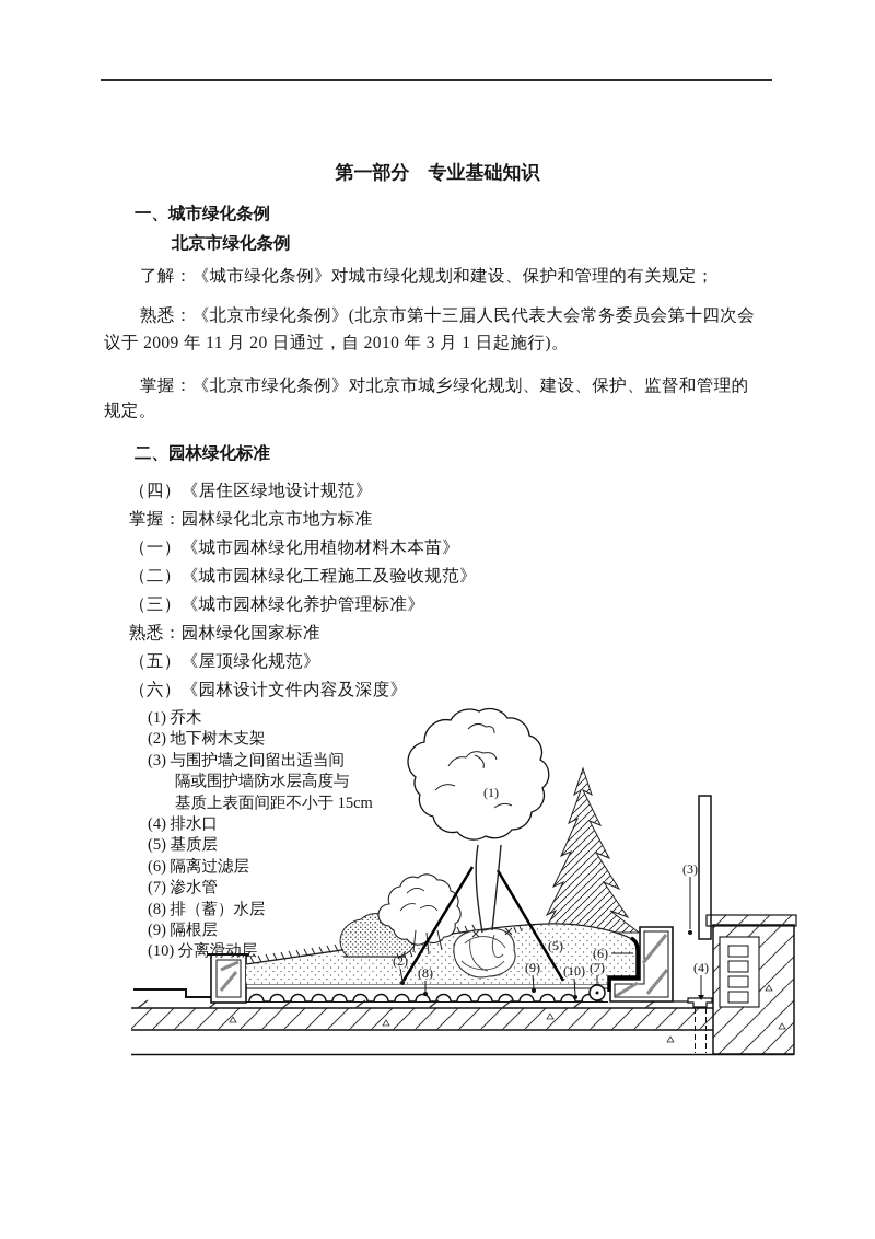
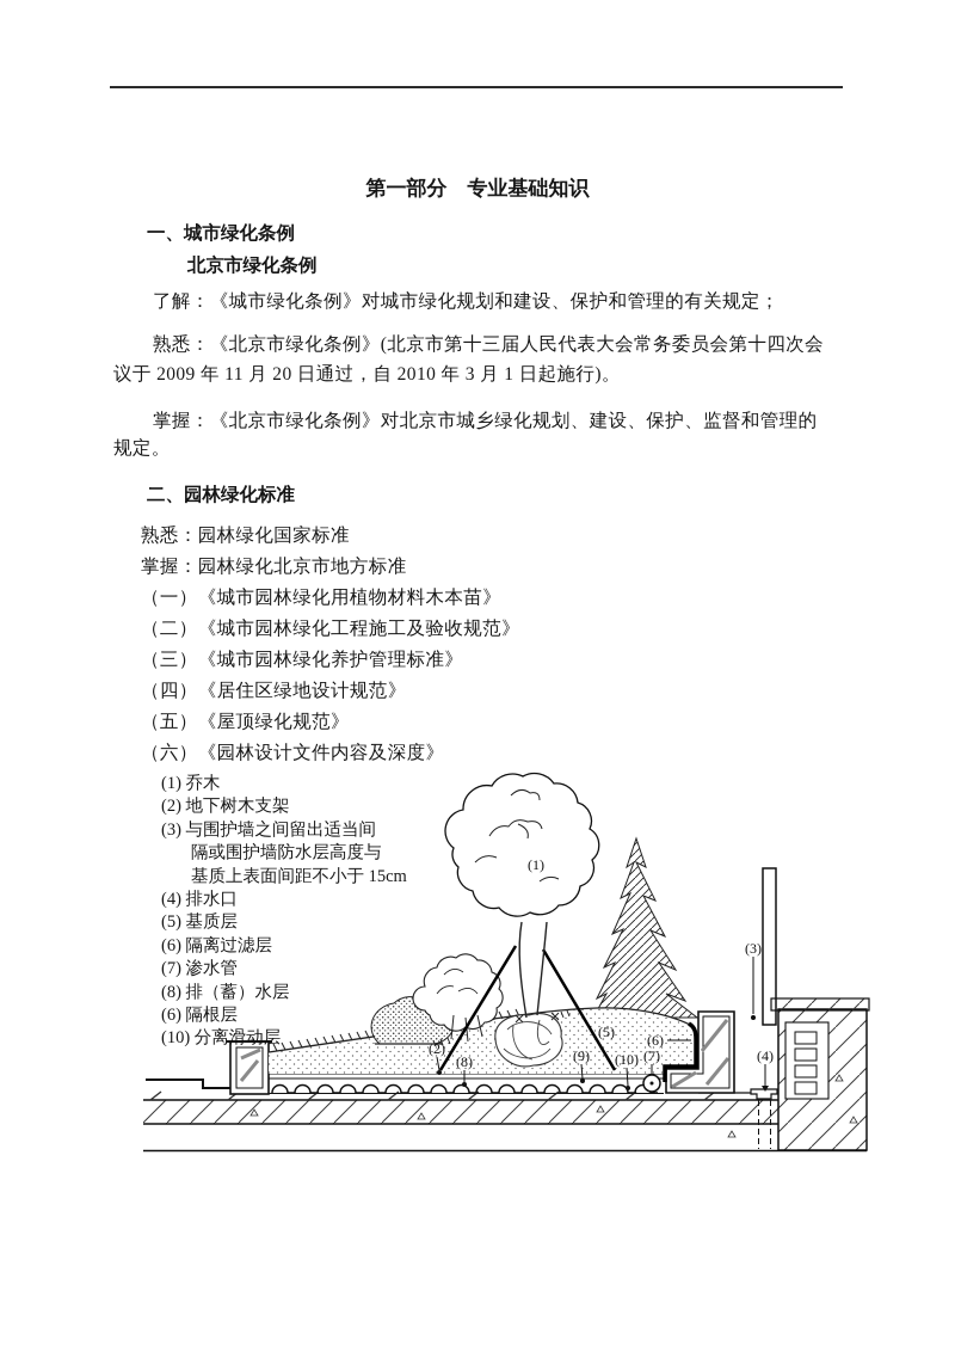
  第一部分 专业基础知识
  一、城市绿化条例
  北京市绿化条例
  了解：《城市绿化条例》对城市绿化规划和建设、保护和管理的有关规定；
  熟悉：《北京市绿化条例》(北京市第十三届人民代表大会常务委员会第十四次会
  议于 2009 年 11 月 20 日通过，自 2010 年 3 月 1 日起施行)。
  掌握：《北京市绿化条例》对北京市城乡绿化规划、建设、保护、监督和管理的
  规定。
  二、园林绿化标准
- （四）《居住区绿地设计规范》
+ 熟悉：园林绿化国家标准
  掌握：园林绿化北京市地方标准
  （一）《城市园林绿化用植物材料木本苗》
  （二）《城市园林绿化工程施工及验收规范》
  （三）《城市园林绿化养护管理标准》
- 熟悉：园林绿化国家标准
+ （四）《居住区绿地设计规范》
  （五）《屋顶绿化规范》
  （六）《园林设计文件内容及深度》
  (1)
  (2)
  (3)
  (4)
  (5)
  (6)
  (7)
  (8)
  (9)
  (10)
  (1) 乔木
  (2) 地下树木支架
  (3) 与围护墙之间留出适当间
  隔或围护墙防水层高度与
  基质上表面间距不小于 15cm
  (4) 排水口
  (5) 基质层
  (6) 隔离过滤层
  (7) 渗水管
  (8) 排（蓄）水层
- (9) 隔根层
+ (6) 隔根层
  (10) 分离滑动层
